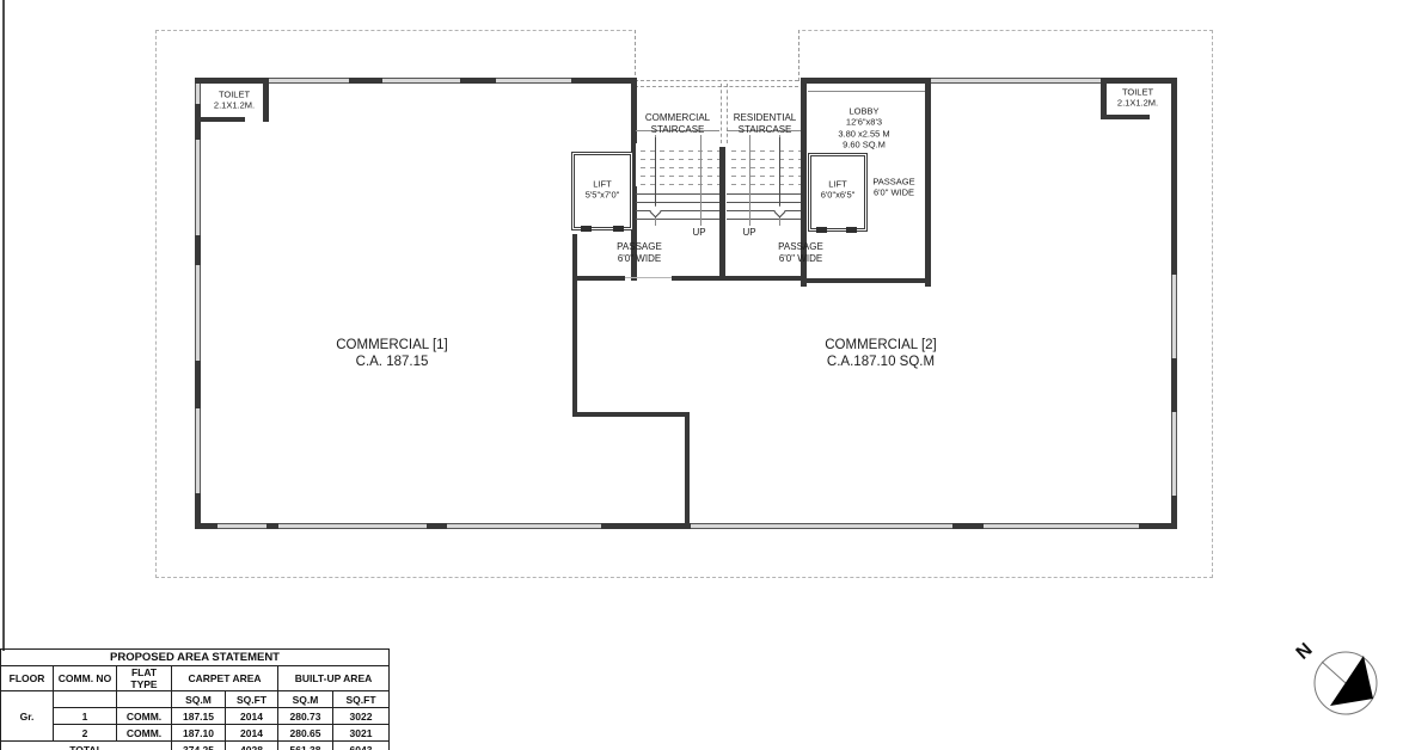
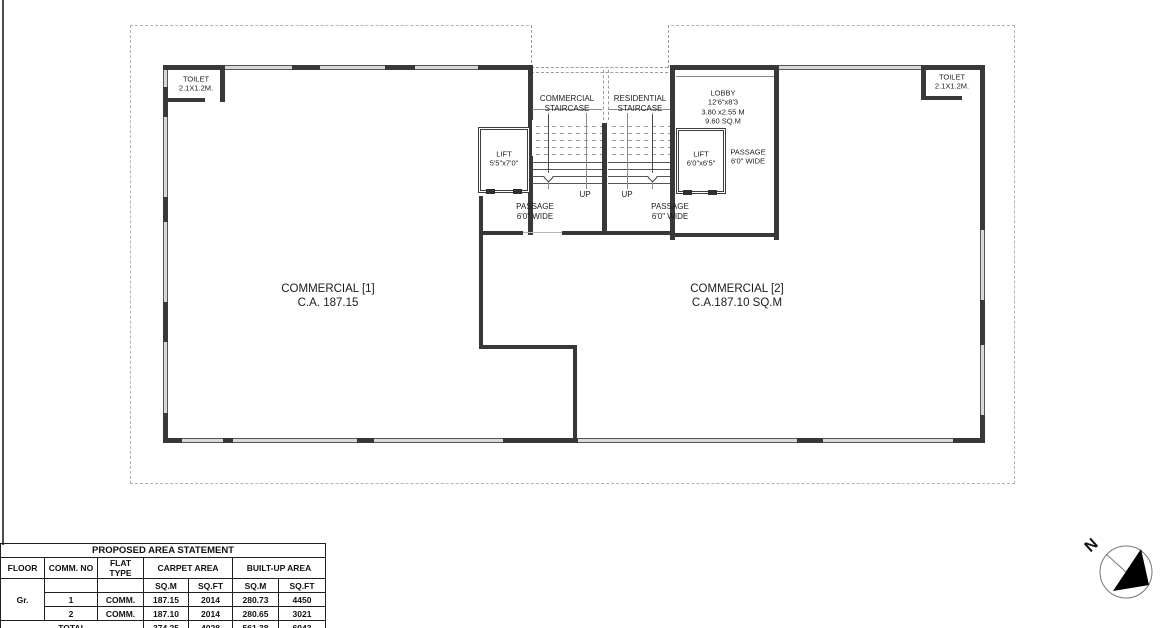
  TOILET
  2.1X1.2M.
  TOILET
  2.1X1.2M.
  COMMERCIAL
  STAIRCASE
  RESIDENTIAL
  STAIRCASE
  LOBBY
  12'6"x8'3
  3.80 x2.55 M
  9.60 SQ.M
  LIFT
  5'5"x7'0"
  LIFT
  6'0"x6'5"
  PASSAGE
  6'0" WIDE
  PASSAGE
  6'0" WIDE
  PASSAGE
  6'0" WIDE
  UP
  UP
  COMMERCIAL [1]
  C.A. 187.15
  COMMERCIAL [2]
  C.A.187.10 SQ.M
  PROPOSED AREA STATEMENT
  FLOOR	COMM. NO	FLAT TYPE	CARPET AREA	BUILT-UP AREA
  Gr.			SQ.M	SQ.FT	SQ.M	SQ.FT
- 1	COMM.	187.15	2014	280.73	3022
+ 1	COMM.	187.15	2014	280.73	4450
  2	COMM.	187.10	2014	280.65	3021
